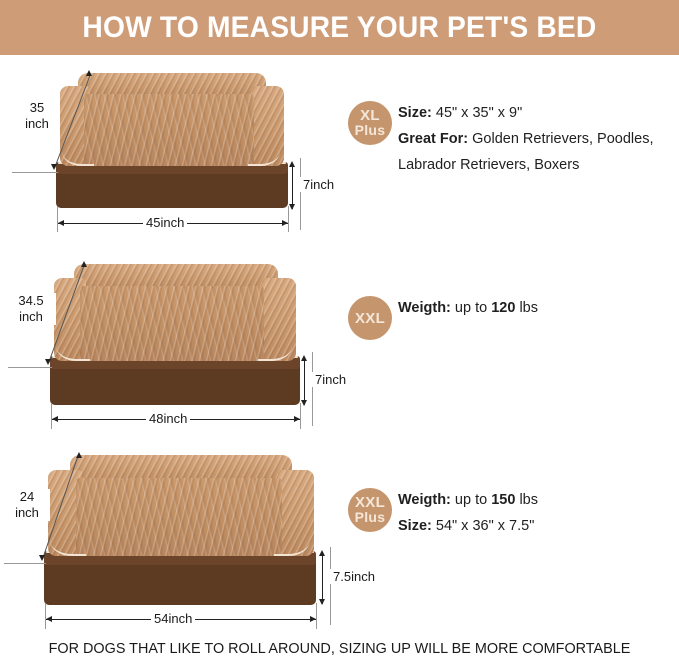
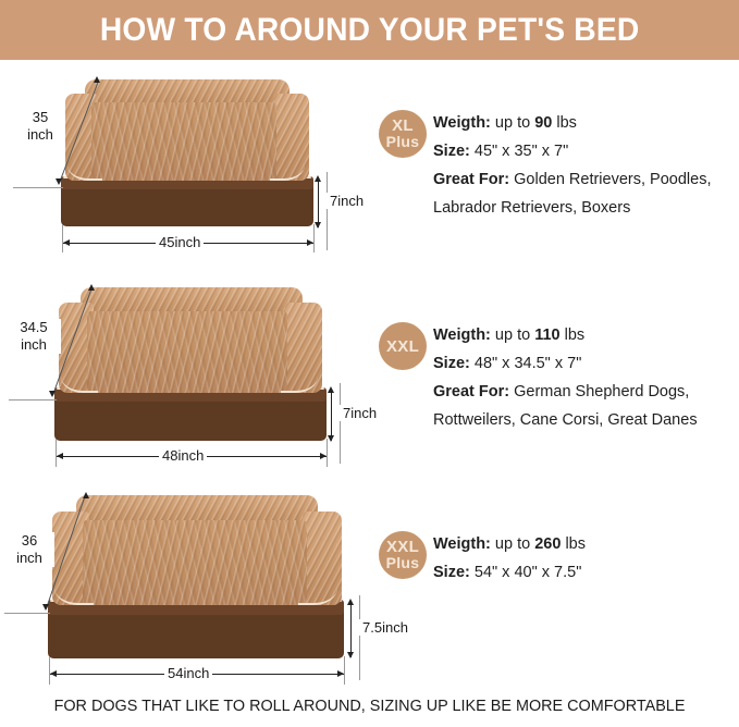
- HOW TO MEASURE YOUR PET'S BED
+ HOW TO AROUND YOUR PET'S BED
  35
  inch
  7inch
  45inch
  XL
  Plus
+ Weigth: up to 90 lbs
- Size: 45" x 35" x 9"
+ Size: 45" x 35" x 7"
  Great For: Golden Retrievers, Poodles, Labrador Retrievers, Boxers
  34.5
  inch
  7inch
  48inch
  XXL
- Weigth: up to 120 lbs
+ Weigth: up to 110 lbs
+ Size: 48" x 34.5" x 7"
+ Great For: German Shepherd Dogs, Rottweilers, Cane Corsi, Great Danes
- 24
+ 36
  inch
  7.5inch
  54inch
  XXL
  Plus
- Weigth: up to 150 lbs
+ Weigth: up to 260 lbs
- Size: 54" x 36" x 7.5"
+ Size: 54" x 40" x 7.5"
- FOR DOGS THAT LIKE TO ROLL AROUND, SIZING UP WILL BE MORE COMFORTABLE
+ FOR DOGS THAT LIKE TO ROLL AROUND, SIZING UP LIKE BE MORE COMFORTABLE
